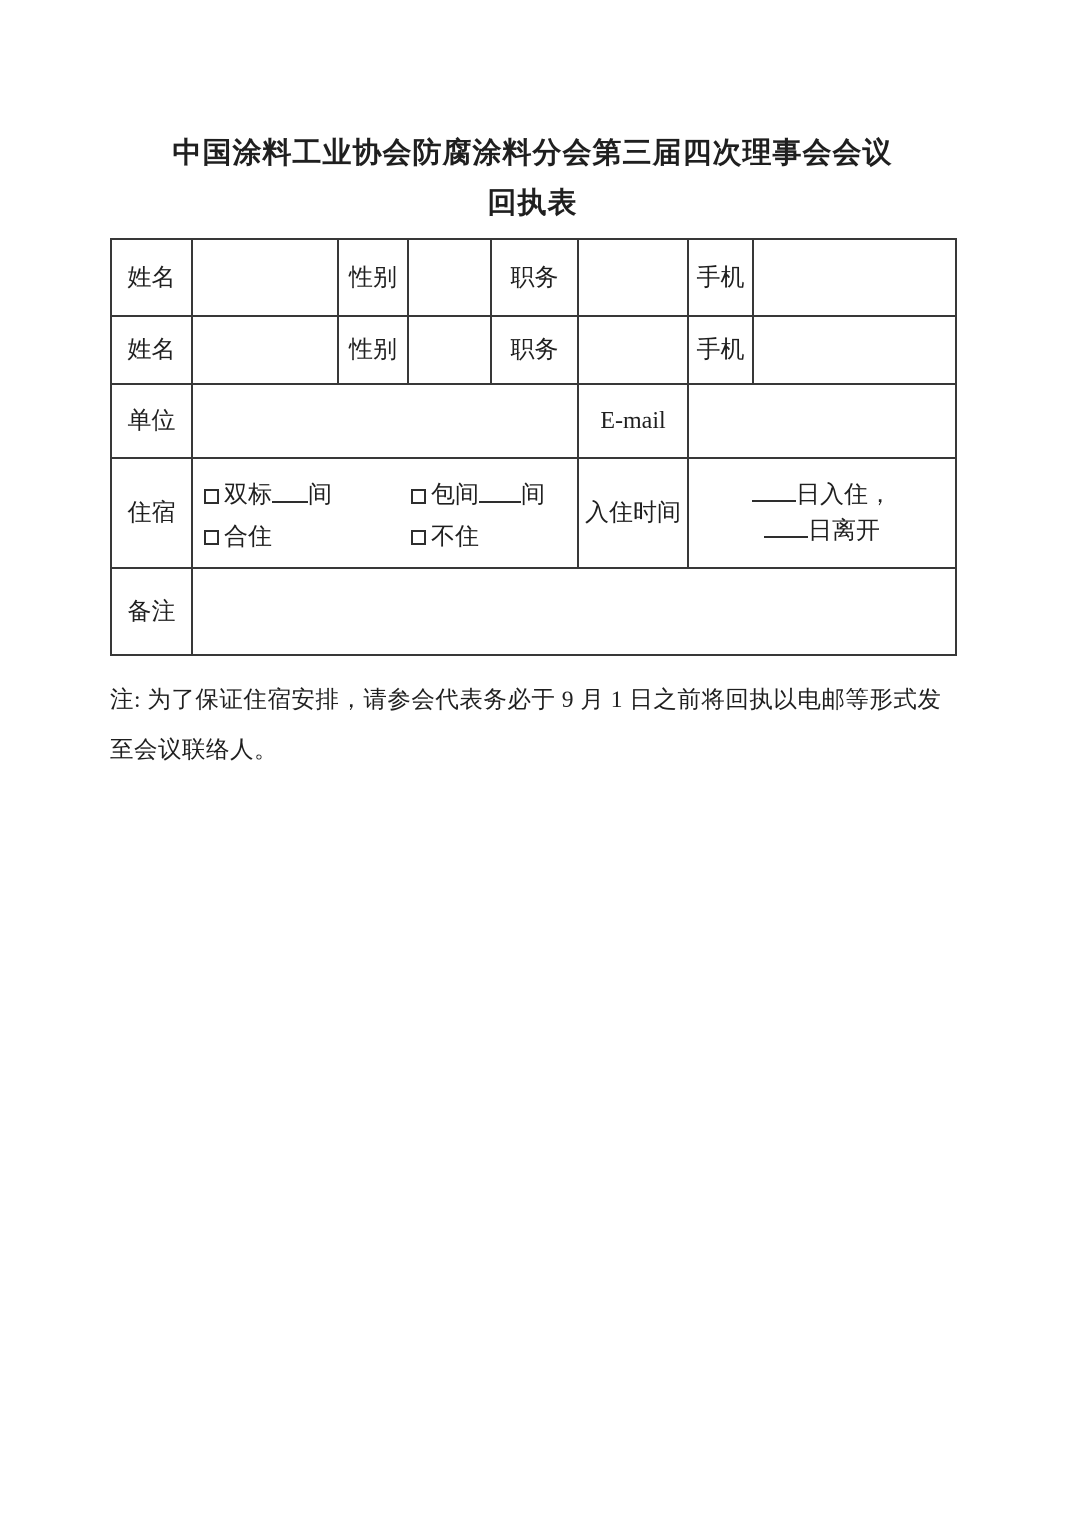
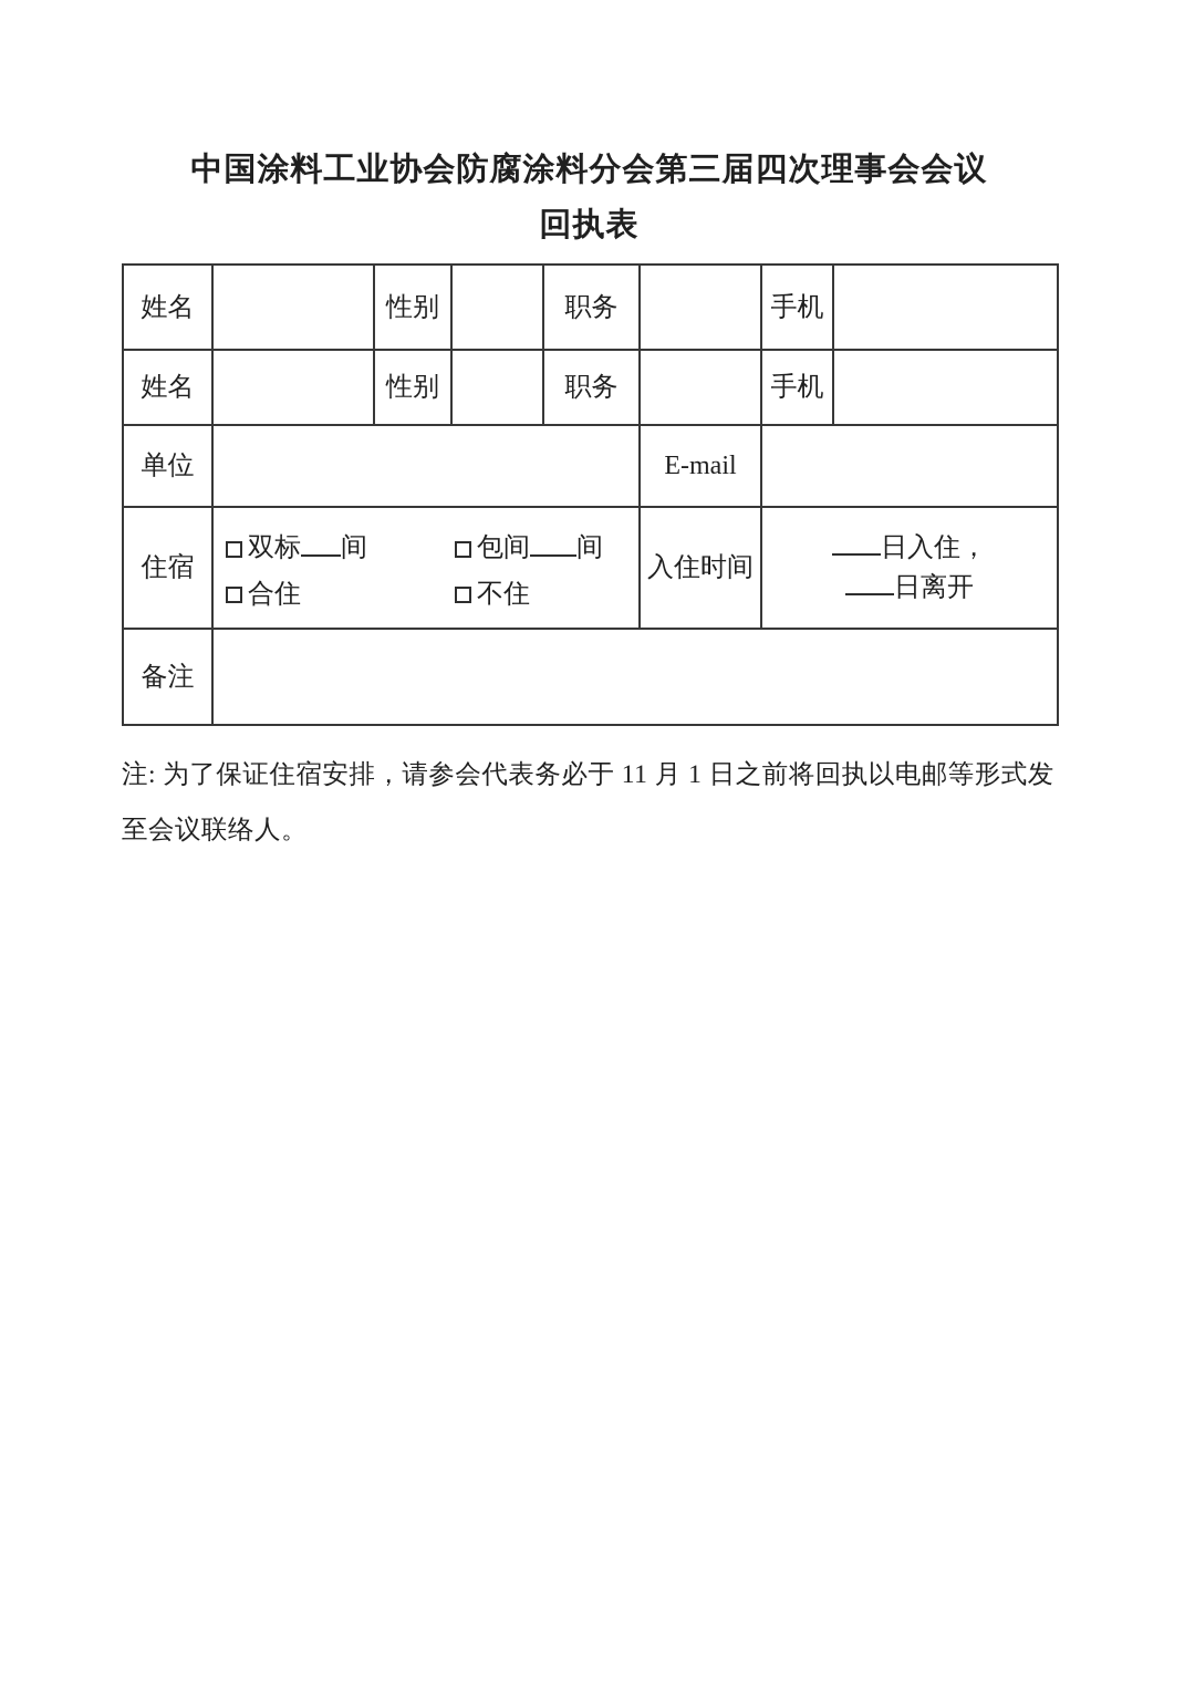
  中国涂料工业协会防腐涂料分会第三届四次理事会会议
  回执表
  姓名		性别		职务		手机
  姓名		性别		职务		手机
  单位		E-mail
  住宿	双标 间 包间 间 合住 不住	入住时间	日入住， 日离开
  备注
- 注: 为了保证住宿安排，请参会代表务必于 9 月 1 日之前将回执以电邮等形式发至会议联络人。
+ 注: 为了保证住宿安排，请参会代表务必于 11 月 1 日之前将回执以电邮等形式发至会议联络人。
